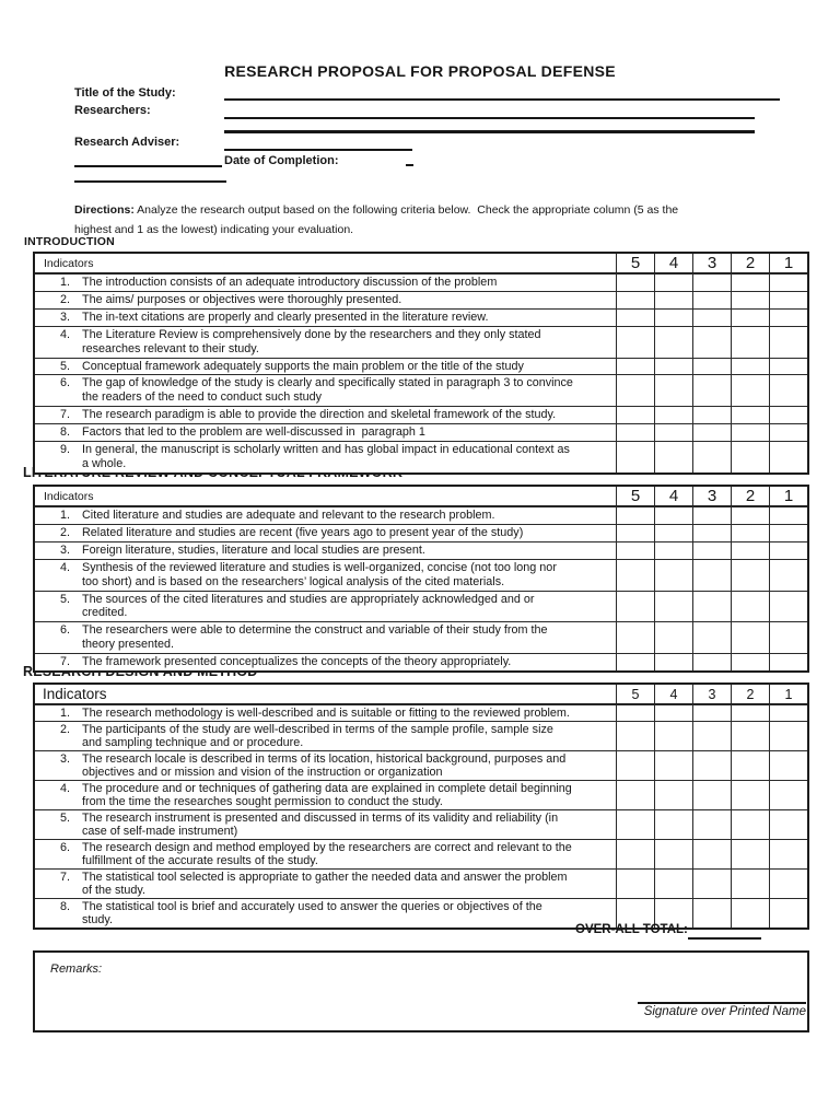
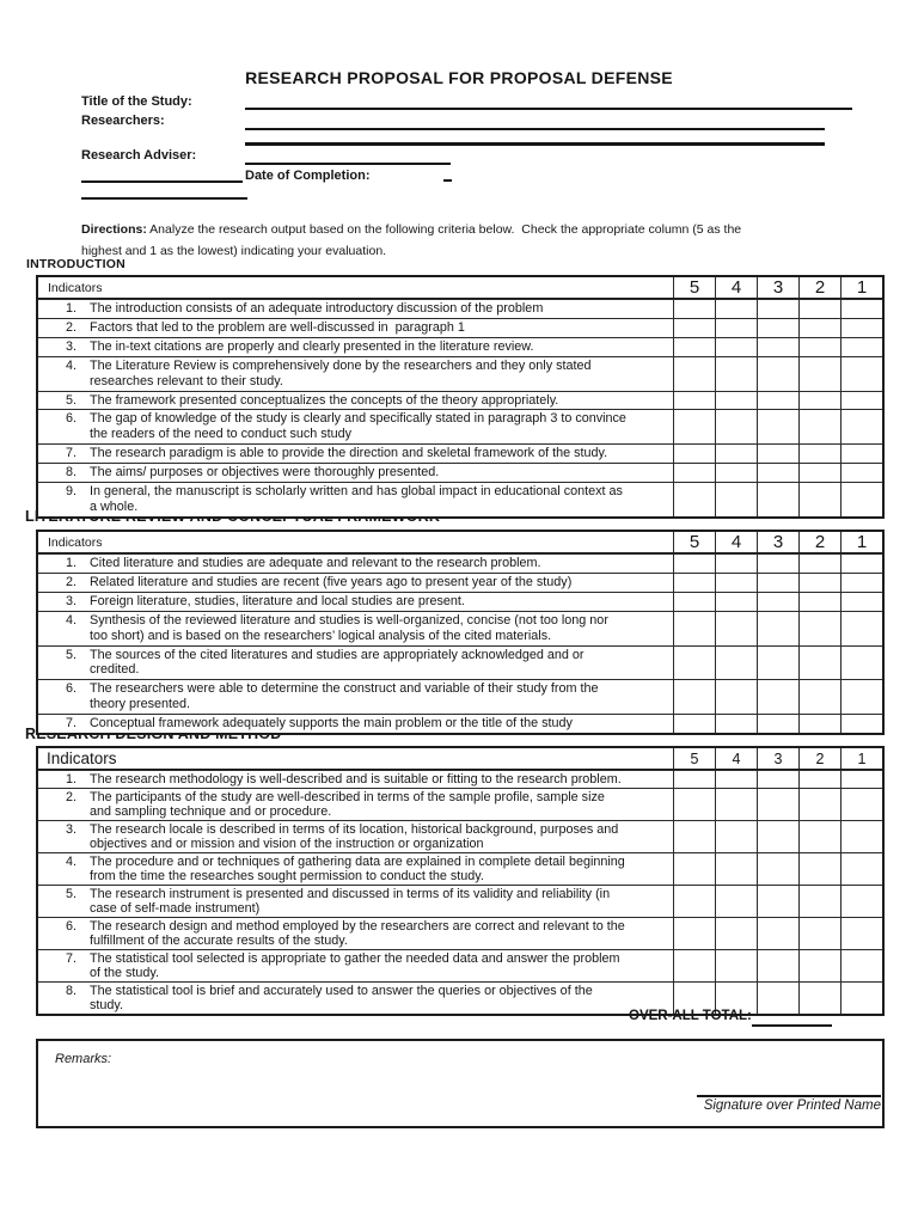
  RESEARCH PROPOSAL FOR PROPOSAL DEFENSE
  Title of the Study:
  Researchers:
  Research Adviser:
  Date of Completion:
  Directions: Analyze the research output based on the following criteria below. Check the appropriate column (5 as the
  highest and 1 as the lowest) indicating your evaluation.
  INTRODUCTION
  Indicators
  5
  4
  3
  2
  1
  1.
  The introduction consists of an adequate introductory discussion of the problem
  2.
- The aims/ purposes or objectives were thoroughly presented.
+ Factors that led to the problem are well-discussed in paragraph 1
  3.
  The in-text citations are properly and clearly presented in the literature review.
  4.
  The Literature Review is comprehensively done by the researchers and they only stated
  researches relevant to their study.
  5.
- Conceptual framework adequately supports the main problem or the title of the study
+ The framework presented conceptualizes the concepts of the theory appropriately.
  6.
  The gap of knowledge of the study is clearly and specifically stated in paragraph 3 to convince
  the readers of the need to conduct such study
  7.
  The research paradigm is able to provide the direction and skeletal framework of the study.
  8.
- Factors that led to the problem are well-discussed in paragraph 1
+ The aims/ purposes or objectives were thoroughly presented.
  9.
  In general, the manuscript is scholarly written and has global impact in educational context as
  a whole.
  Indicators
  5
  4
  3
  2
  1
  1.
  Cited literature and studies are adequate and relevant to the research problem.
  2.
  Related literature and studies are recent (five years ago to present year of the study)
  3.
  Foreign literature, studies, literature and local studies are present.
  4.
  Synthesis of the reviewed literature and studies is well-organized, concise (not too long nor
  too short) and is based on the researchers’ logical analysis of the cited materials.
  5.
  The sources of the cited literatures and studies are appropriately acknowledged and or
  credited.
  6.
  The researchers were able to determine the construct and variable of their study from the
  theory presented.
  7.
- The framework presented conceptualizes the concepts of the theory appropriately.
+ Conceptual framework adequately supports the main problem or the title of the study
  Indicators
  5
  4
  3
  2
  1
  1.
- The research methodology is well-described and is suitable or fitting to the reviewed problem.
+ The research methodology is well-described and is suitable or fitting to the research problem.
  2.
  The participants of the study are well-described in terms of the sample profile, sample size
  and sampling technique and or procedure.
  3.
  The research locale is described in terms of its location, historical background, purposes and
  objectives and or mission and vision of the instruction or organization
  4.
  The procedure and or techniques of gathering data are explained in complete detail beginning
  from the time the researches sought permission to conduct the study.
  5.
  The research instrument is presented and discussed in terms of its validity and reliability (in
  case of self-made instrument)
  6.
  The research design and method employed by the researchers are correct and relevant to the
  fulfillment of the accurate results of the study.
  7.
  The statistical tool selected is appropriate to gather the needed data and answer the problem
  of the study.
  8.
  The statistical tool is brief and accurately used to answer the queries or objectives of the
  study.
  OVER-ALL TOTAL:
  Remarks:
  Signature over Printed Name
